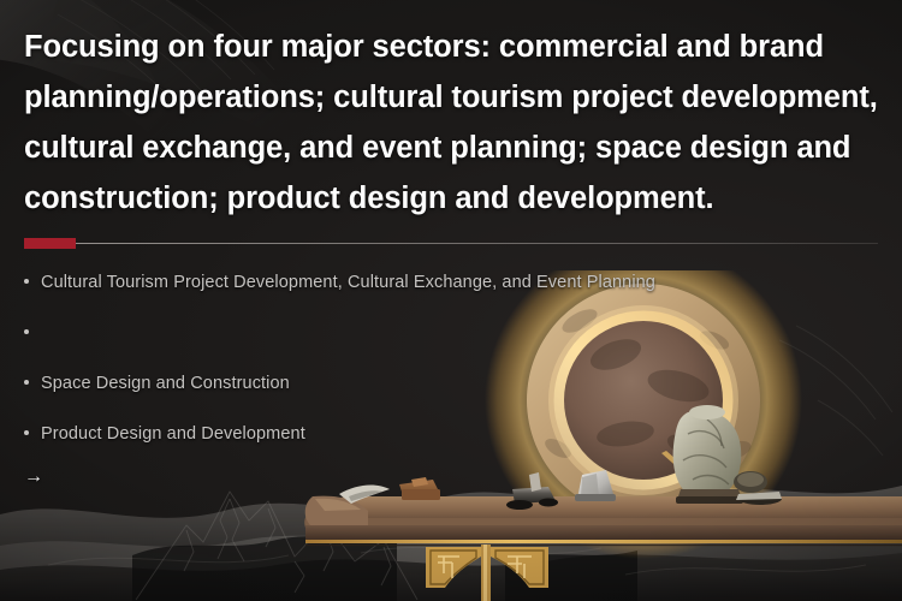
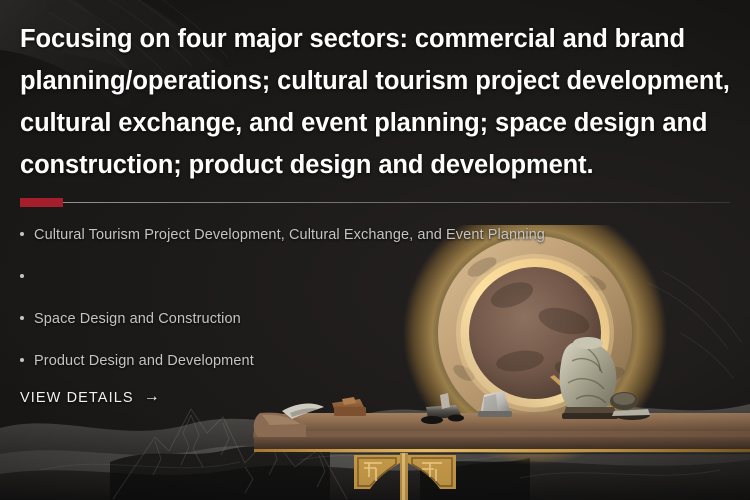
  Focusing on four major sectors: commercial and brand planning/operations; cultural tourism project development, cultural exchange, and event planning; space design and construction; product design and development.
  Cultural Tourism Project Development, Cultural Exchange, and Event Planning
  Space Design and Construction
  Product Design and Development
+ VIEW DETAILS
  →
